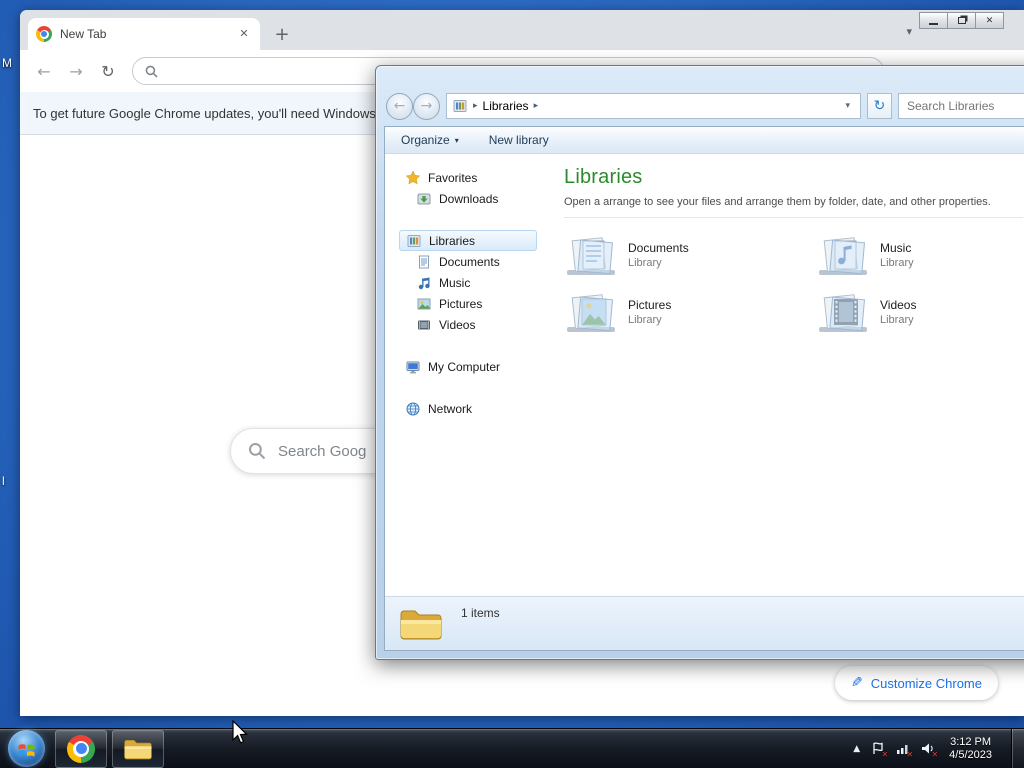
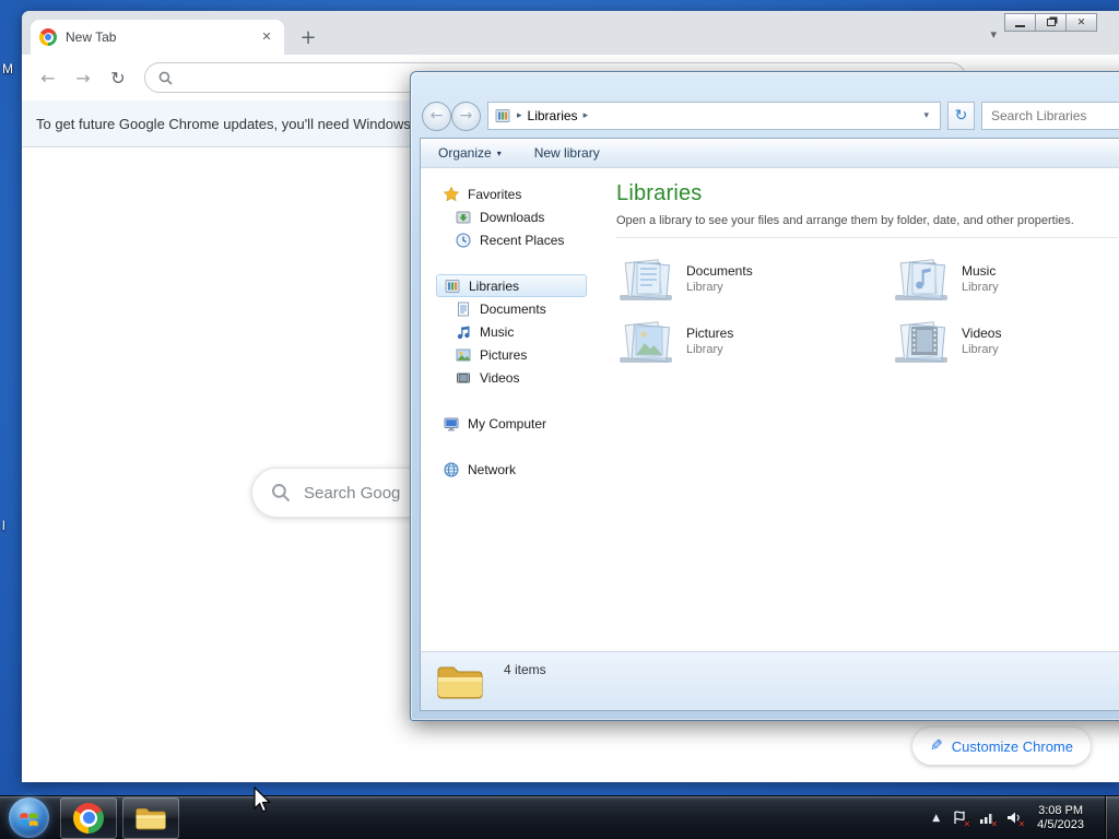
  M
  l
  New Tab
  ✕
  +
  ▾
  ✕
  ←
  →
  ↻
  To get future Google Chrome updates, you'll need Windows
  Search Goog
  Customize Chrome
  ←
  →
  ▸
  Libraries
  ▸
  ▾
  ↻
  Search Libraries
  Organize
  ▾
  New library
  Favorites
  Downloads
+ Recent Places
  Libraries
  Documents
  Music
  Pictures
  Videos
  My Computer
  Network
  Libraries
- Open a arrange to see your files and arrange them by folder, date, and other properties.
+ Open a library to see your files and arrange them by folder, date, and other properties.
  Documents
  Library
  Music
  Library
  Pictures
  Library
  Videos
  Library
- 1 items
+ 4 items
  ▲
  ✕
  ✕
  ✕
- 3:12 PM
+ 3:08 PM
  4/5/2023
